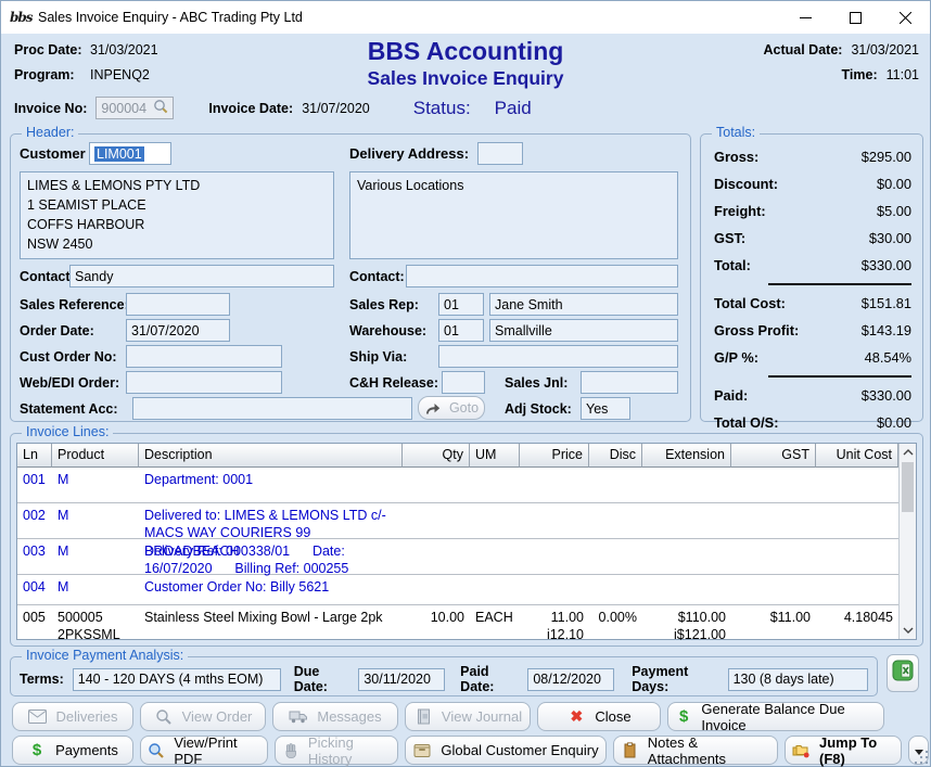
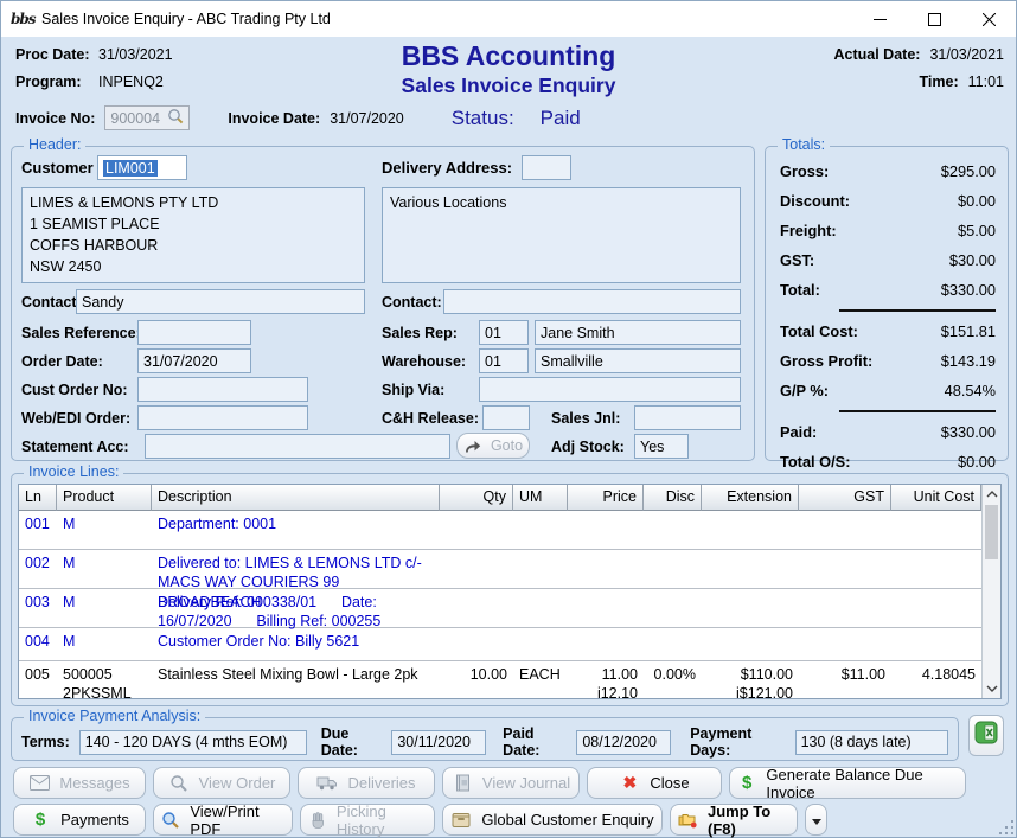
  bbs
  Sales Invoice Enquiry - ABC Trading Pty Ltd
  Proc Date:
  31/03/2021
  Program:
  INPENQ2
  BBS Accounting
  Sales Invoice Enquiry
  Actual Date:
  31/03/2021
  Time:
  11:01
  Invoice No:
  900004
  Invoice Date:
  31/07/2020
  Status:
  Paid
  Header:
  Customer
  LIM001
  Delivery Address:
  LIMES & LEMONS PTY LTD
  1 SEAMIST PLACE
  COFFS HARBOUR
  NSW 2450
  Various Locations
  Contact
  Sandy
  Contact:
  Sales Reference
  Sales Rep:
  01
  Jane Smith
  Order Date:
  31/07/2020
  Warehouse:
  01
  Smallville
  Cust Order No:
  Ship Via:
  Web/EDI Order:
  C&H Release:
  Sales Jnl:
  Statement Acc:
  Goto
  Adj Stock:
  Yes
  Totals:
  Gross:
  $295.00
  Discount:
  $0.00
  Freight:
  $5.00
  GST:
  $30.00
  Total:
  $330.00
  Total Cost:
  $151.81
  Gross Profit:
  $143.19
  G/P %:
  48.54%
  Paid:
  $330.00
  Total O/S:
  $0.00
  Invoice Lines:
  Ln
  Product
  Description
  Qty
  UM
  Price
  Disc
  Extension
  GST
  Unit Cost
  001
  M
  Department: 0001
  002
  M
  Delivered to: LIMES & LEMONS LTD c/-
  MACS WAY COURIERS 99 BROADBEACH
  003
  M
  Delivery Ref: 000338/01 Date:
  16/07/2020 Billing Ref: 000255
  004
  M
  Customer Order No: Billy 5621
  005
  500005
  2PKSSML
  Stainless Steel Mixing Bowl - Large 2pk
  10.00
  EACH
  11.00
  i12.10
  0.00%
  $110.00
  i$121.00
  $11.00
  4.18045
  Invoice Payment Analysis:
  Terms:
  140 - 120 DAYS (4 mths EOM)
  Due Date:
  30/11/2020
  Paid Date:
  08/12/2020
  Payment Days:
  130 (8 days late)
- Deliveries
+ Messages
  View Order
- Messages
+ Deliveries
  View Journal
  ✖
  Close
  $
  Generate Balance Due Invoice
  $
  Payments
  View/Print PDF
  Picking History
  Global Customer Enquiry
- Notes & Attachments
  Jump To (F8)
